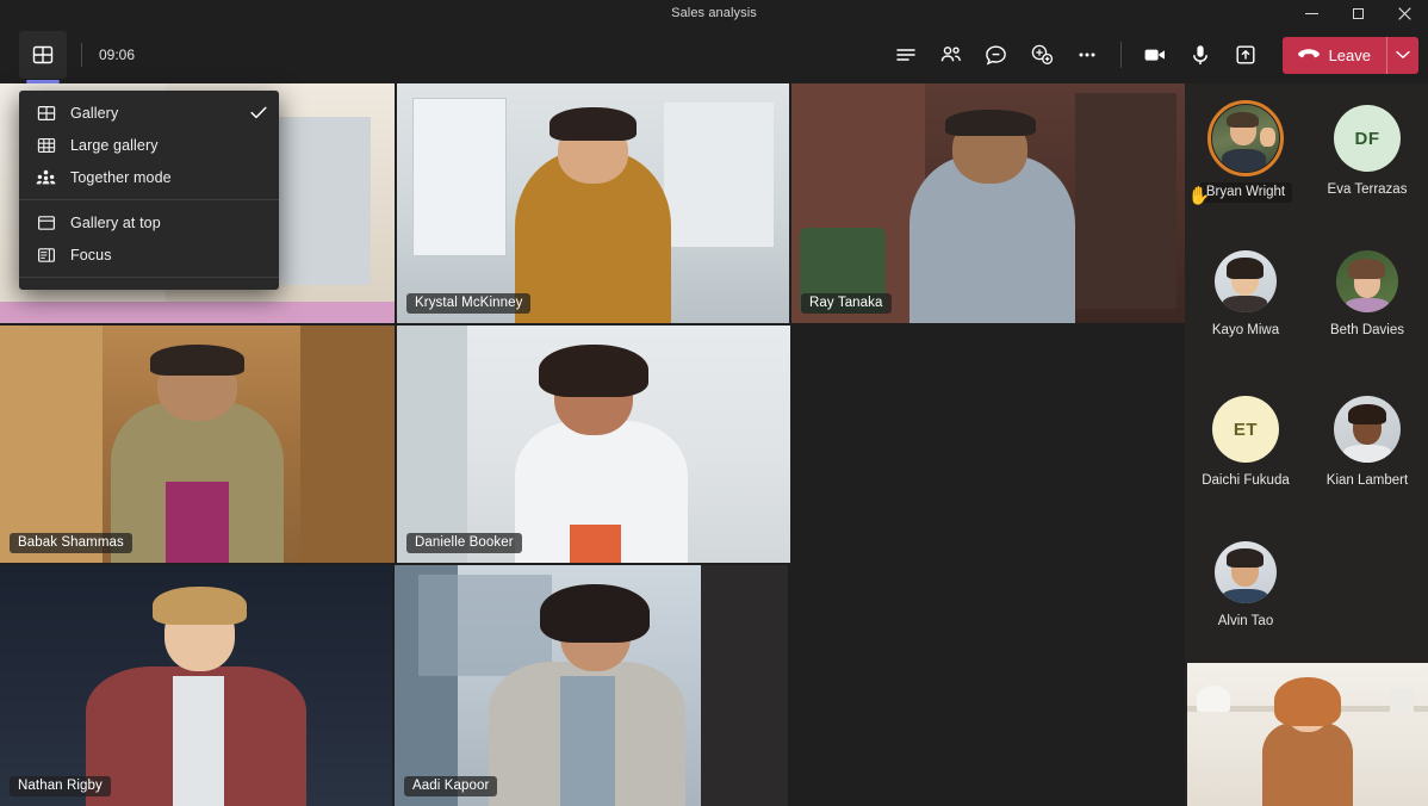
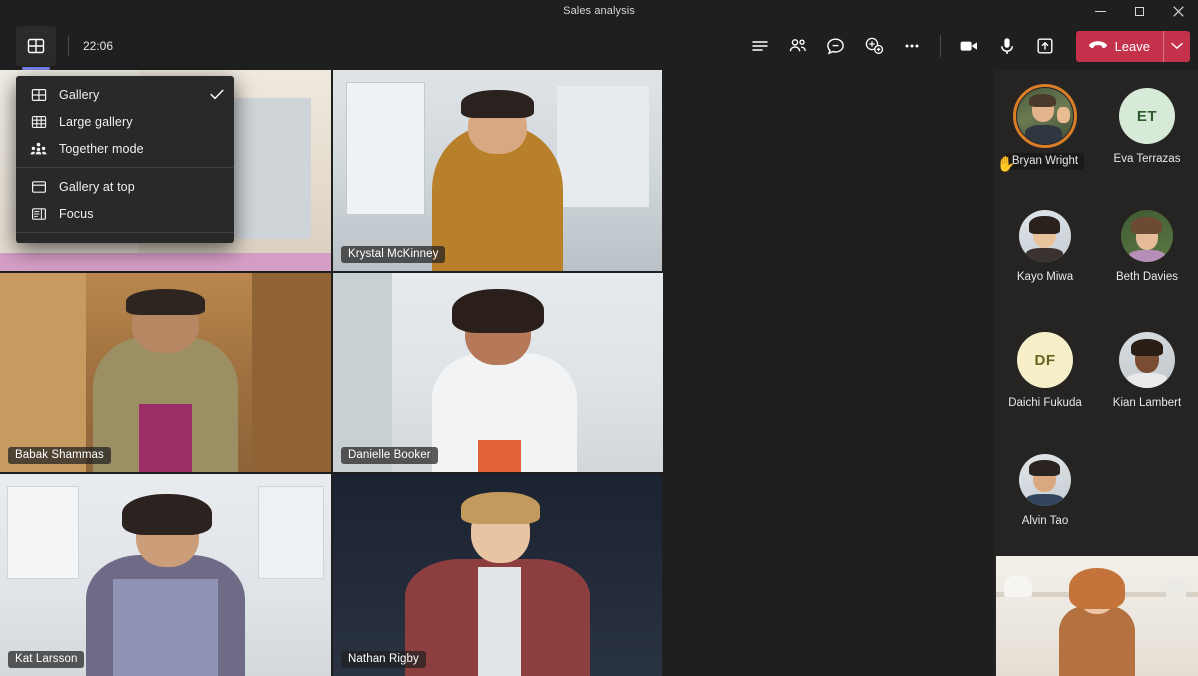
  Sales analysis
- 09:06
+ 22:06
  Leave
  Krystal McKinney
- Ray Tanaka
  Babak Shammas
  Danielle Booker
+ Kat Larsson
  Nathan Rigby
- Aadi Kapoor
  ✋
  Bryan Wright
- DF
+ ET
  Eva Terrazas
  Kayo Miwa
  Beth Davies
- ET
+ DF
  Daichi Fukuda
  Kian Lambert
  Alvin Tao
  Gallery
  Large gallery
  Together mode
  Gallery at top
  Focus
